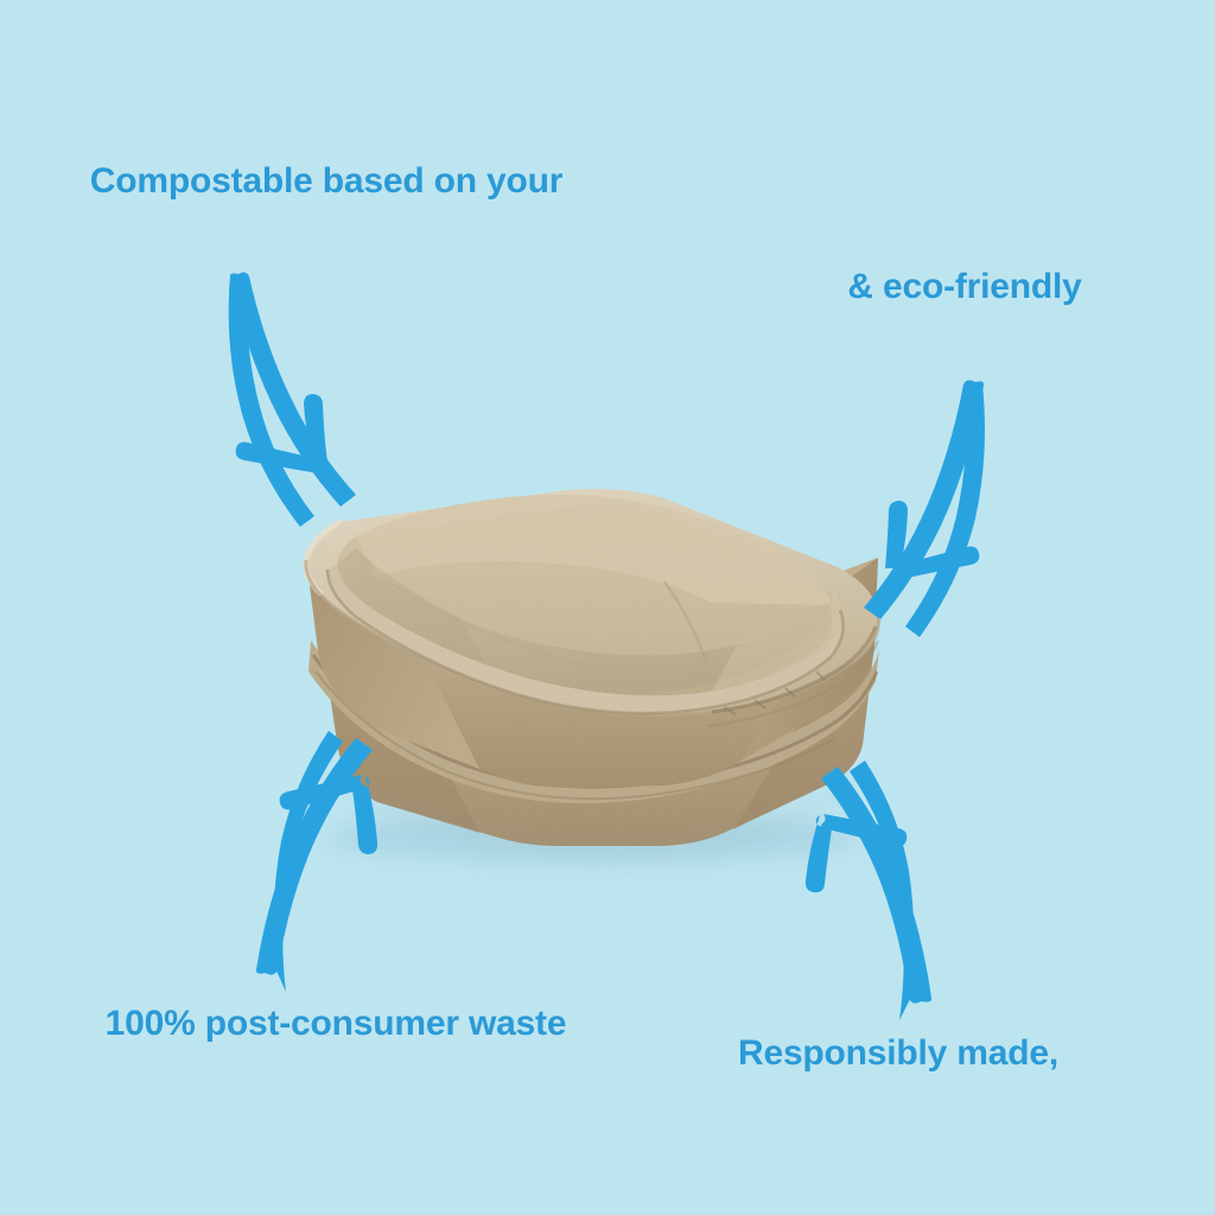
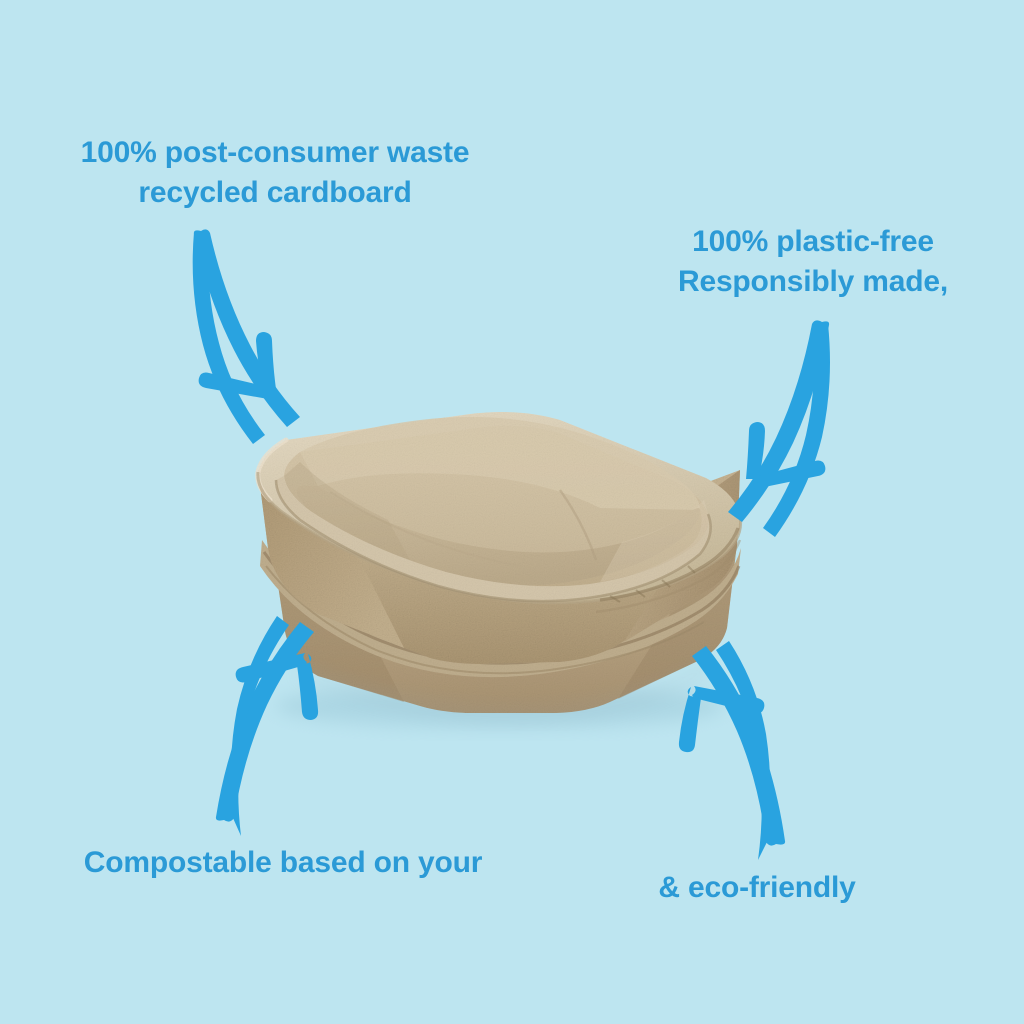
- Compostable based on your
+ 100% post-consumer waste
+ recycled cardboard
+ 100% plastic-free
- & eco-friendly
+ Responsibly made,
- 100% post-consumer waste
+ Compostable based on your
- Responsibly made,
+ & eco-friendly
